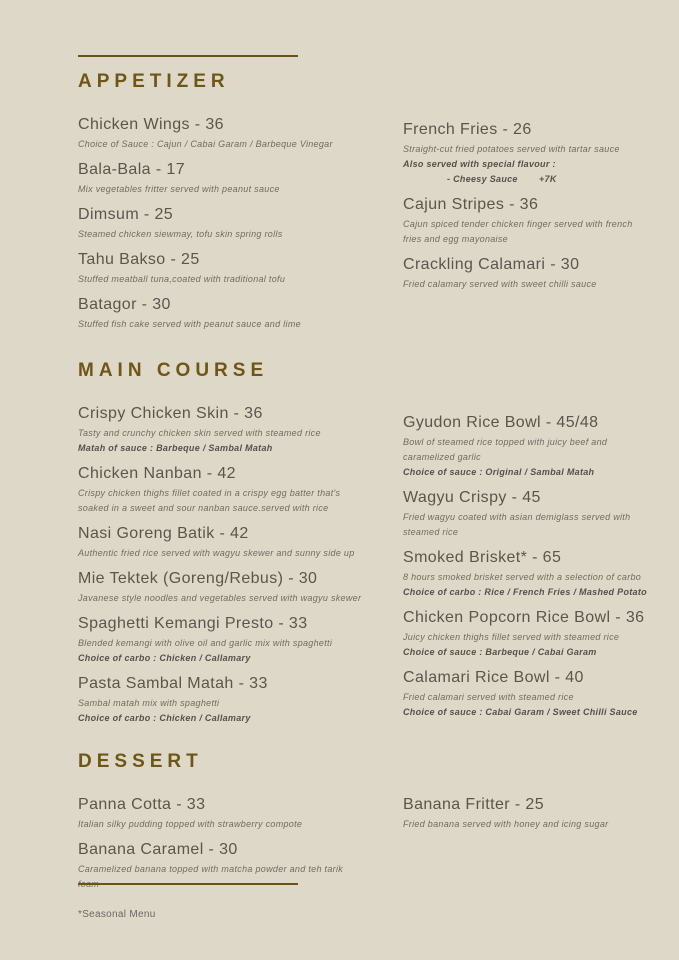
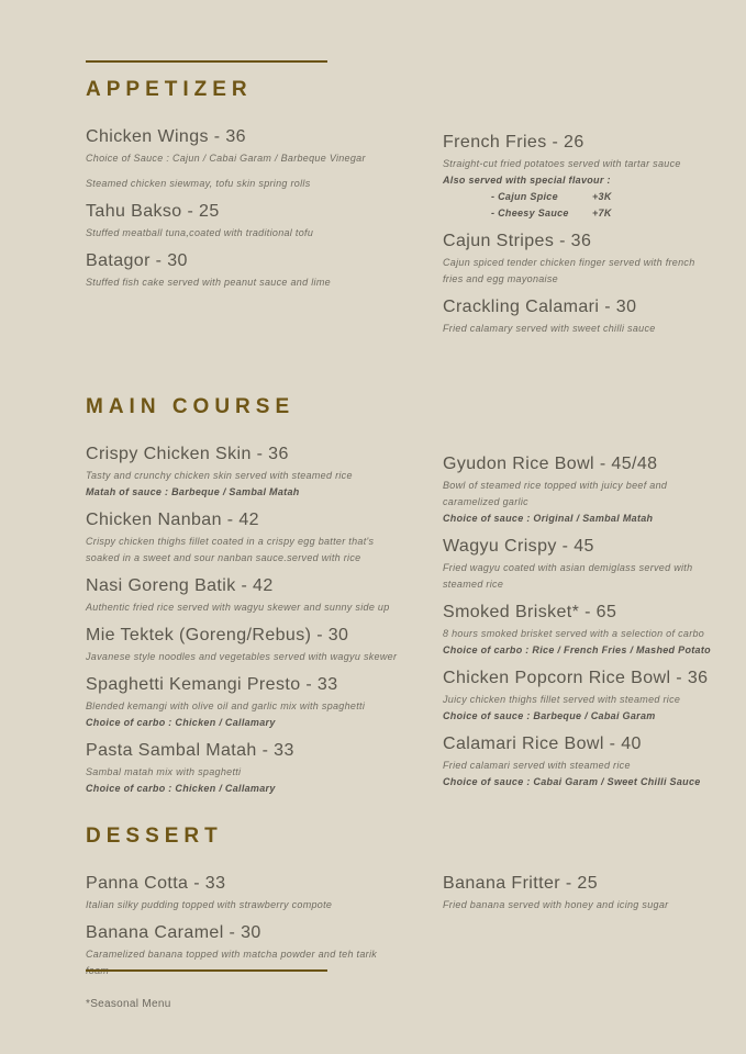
  APPETIZER
  Chicken Wings - 36
  Choice of Sauce : Cajun / Cabai Garam / Barbeque Vinegar
- Bala-Bala - 17
- Mix vegetables fritter served with peanut sauce
- Dimsum - 25
  Steamed chicken siewmay, tofu skin spring rolls
  Tahu Bakso - 25
  Stuffed meatball tuna,coated with traditional tofu
  Batagor - 30
  Stuffed fish cake served with peanut sauce and lime
  French Fries - 26
  Straight-cut fried potatoes served with tartar sauce
  Also served with special flavour :
+ - Cajun Spice
+ +3K
  - Cheesy Sauce
  +7K
  Cajun Stripes - 36
  Cajun spiced tender chicken finger served with french fries and egg mayonaise
  Crackling Calamari - 30
  Fried calamary served with sweet chilli sauce
  MAIN COURSE
  Crispy Chicken Skin - 36
  Tasty and crunchy chicken skin served with steamed rice
  Matah of sauce : Barbeque / Sambal Matah
  Chicken Nanban - 42
  Crispy chicken thighs fillet coated in a crispy egg batter that's soaked in a sweet and sour nanban sauce.served with rice
  Nasi Goreng Batik - 42
  Authentic fried rice served with wagyu skewer and sunny side up
  Mie Tektek (Goreng/Rebus) - 30
  Javanese style noodles and vegetables served with wagyu skewer
  Spaghetti Kemangi Presto - 33
  Blended kemangi with olive oil and garlic mix with spaghetti
  Choice of carbo : Chicken / Callamary
  Pasta Sambal Matah - 33
  Sambal matah mix with spaghetti
  Choice of carbo : Chicken / Callamary
  Gyudon Rice Bowl - 45/48
  Bowl of steamed rice topped with juicy beef and caramelized garlic
  Choice of sauce : Original / Sambal Matah
  Wagyu Crispy - 45
  Fried wagyu coated with asian demiglass served with steamed rice
  Smoked Brisket* - 65
  8 hours smoked brisket served with a selection of carbo
  Choice of carbo : Rice / French Fries / Mashed Potato
  Chicken Popcorn Rice Bowl - 36
  Juicy chicken thighs fillet served with steamed rice
  Choice of sauce : Barbeque / Cabai Garam
  Calamari Rice Bowl - 40
  Fried calamari served with steamed rice
  Choice of sauce : Cabai Garam / Sweet Chilli Sauce
  DESSERT
  Panna Cotta - 33
  Italian silky pudding topped with strawberry compote
  Banana Caramel - 30
  Caramelized banana topped with matcha powder and teh tarik
  Banana Fritter - 25
  Fried banana served with honey and icing sugar
  *Seasonal Menu
